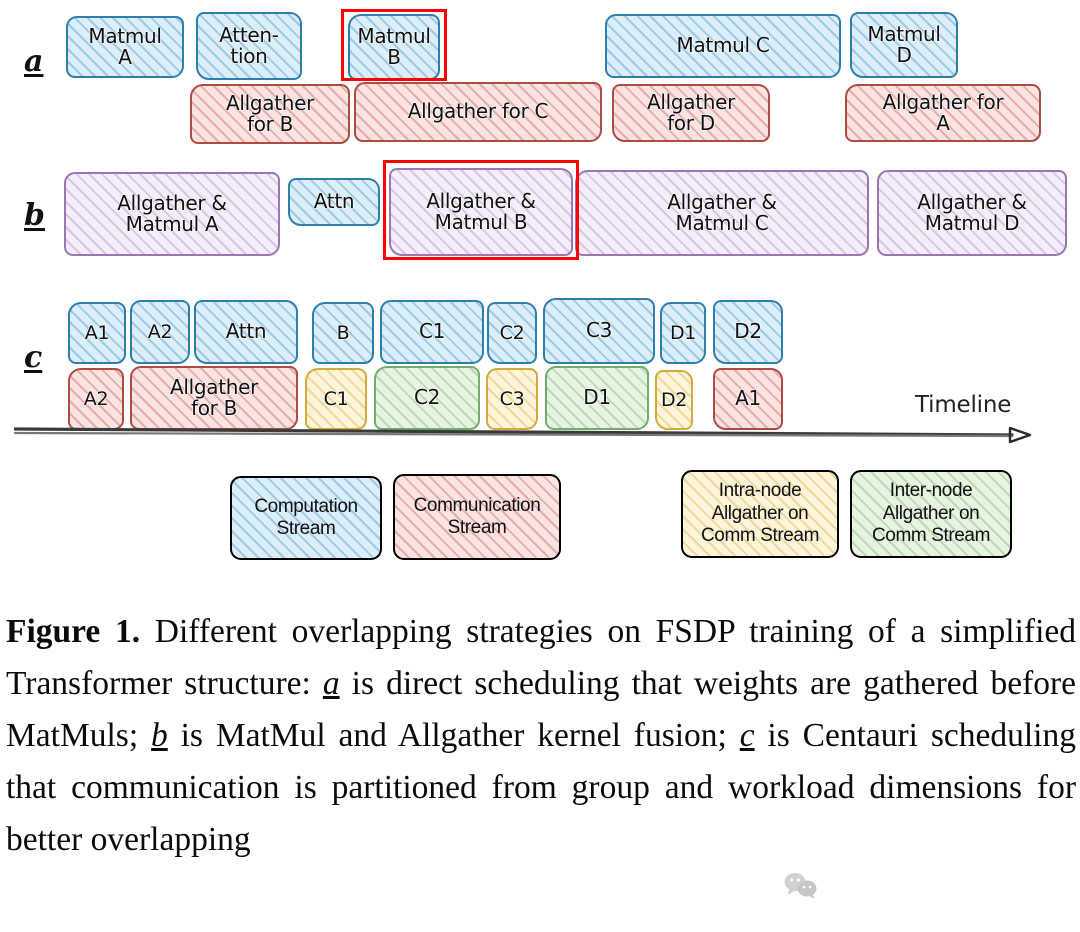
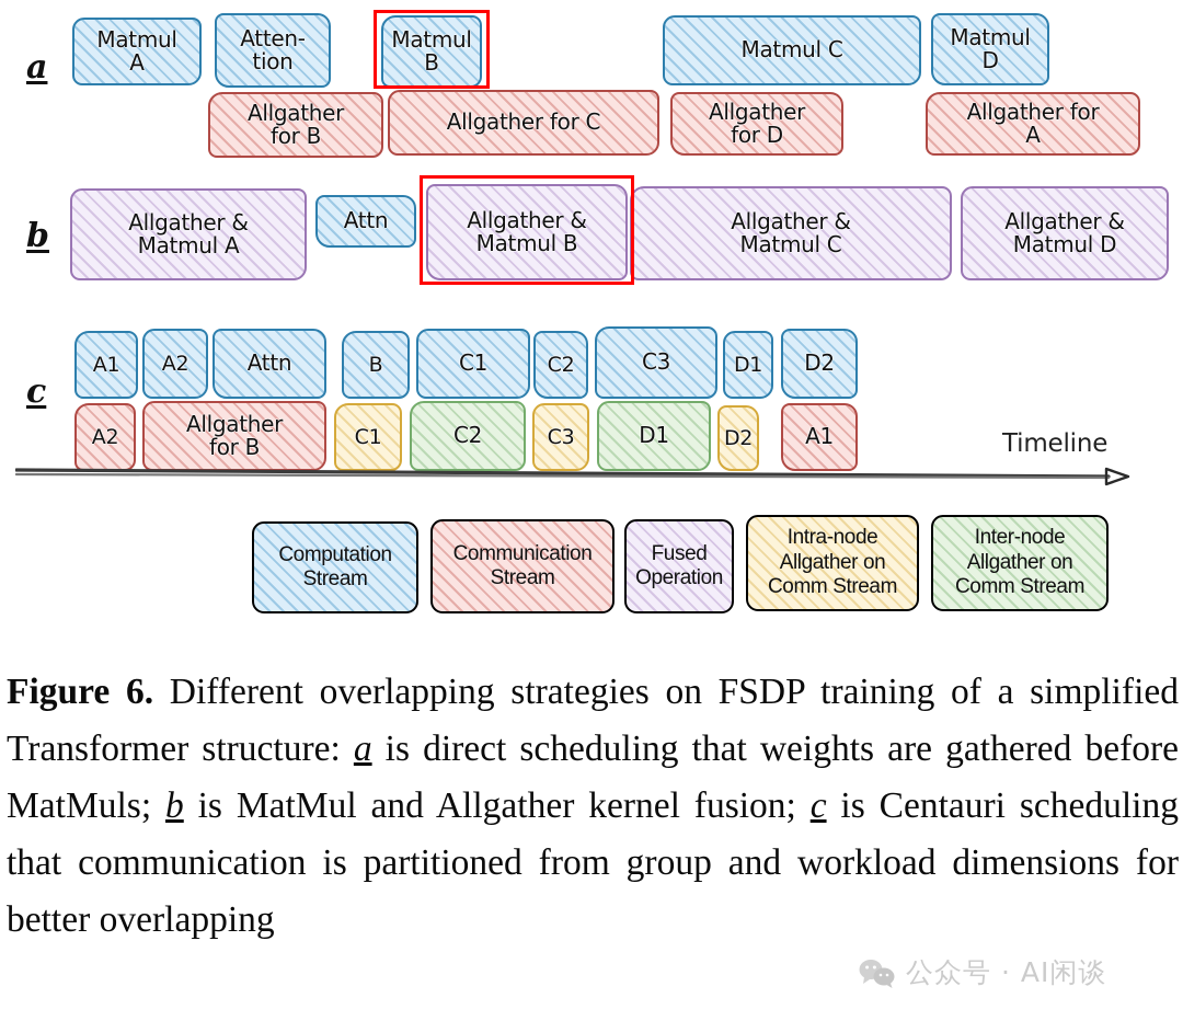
  a
  b
  c
  Matmul
  A
  Atten-
  tion
  Matmul
  B
  Matmul C
  Matmul
  D
  Allgather
  for B
  Allgather for C
  Allgather
  for D
  Allgather for
  A
  Allgather &
  Matmul A
  Allgather &
  Matmul B
  Allgather &
  Matmul C
  Allgather &
  Matmul D
  Attn
  A1
  A2
  Attn
  B
  C1
  C2
  C3
  D1
  D2
  A2
  Allgather
  for B
  A1
  C1
  C3
  D2
  C2
  D1
  Timeline
  Computation
  Stream
  Communication
  Stream
+ Fused
+ Operation
  Intra-node
  Allgather on
  Comm Stream
  Inter-node
  Allgather on
  Comm Stream
- Figure 1. Different overlapping strategies on FSDP training of a simplified Transformer structure: a is direct scheduling that weights are gathered before MatMuls; b is MatMul and Allgather kernel fusion; c is Centauri scheduling that communication is partitioned from group and workload dimensions for better overlapping
+ Figure 6. Different overlapping strategies on FSDP training of a simplified Transformer structure: a is direct scheduling that weights are gathered before MatMuls; b is MatMul and Allgather kernel fusion; c is Centauri scheduling that communication is partitioned from group and workload dimensions for better overlapping
+ 公众号 · AI闲谈
